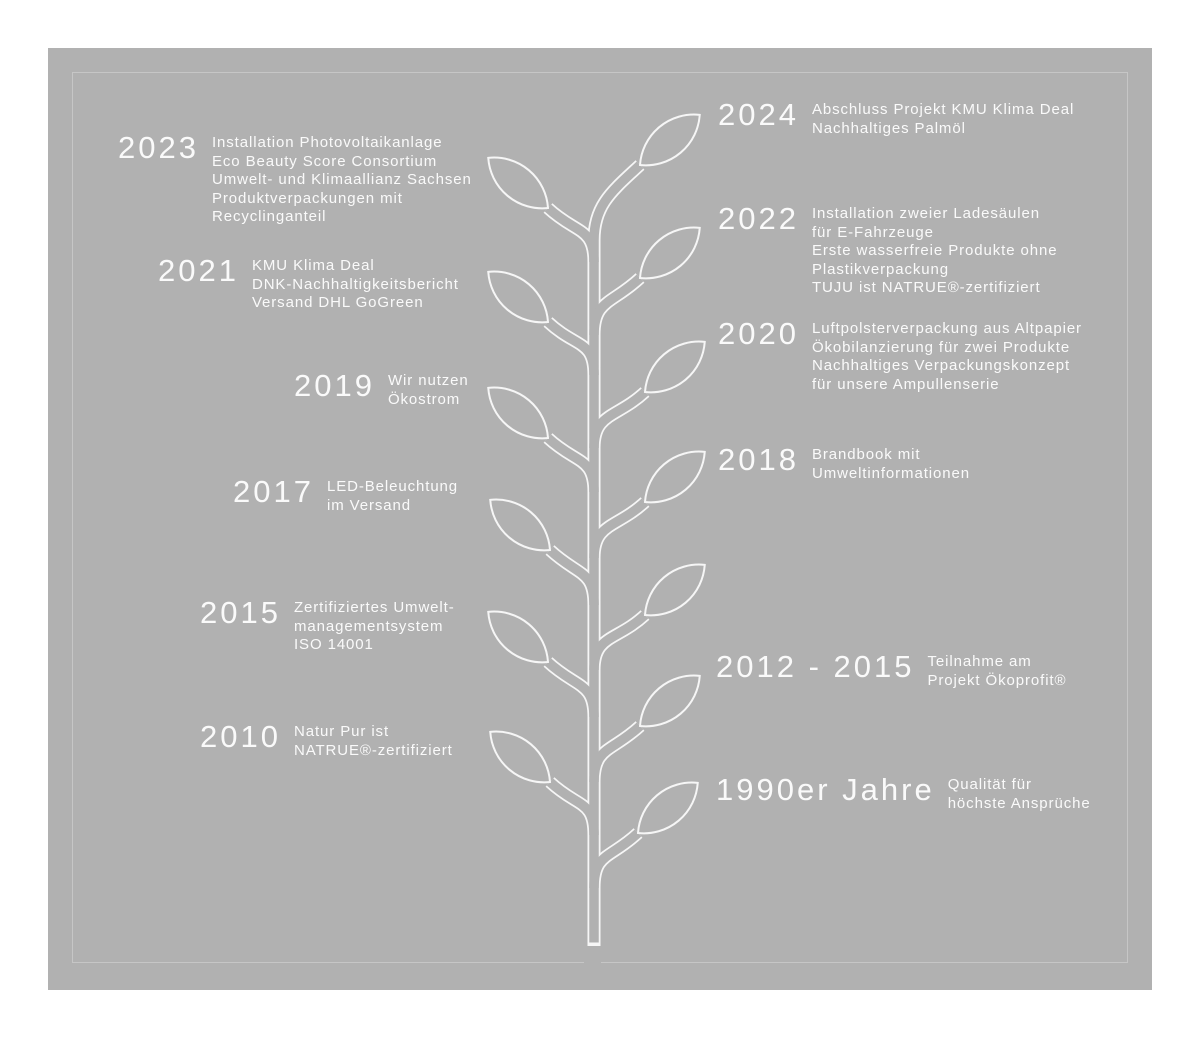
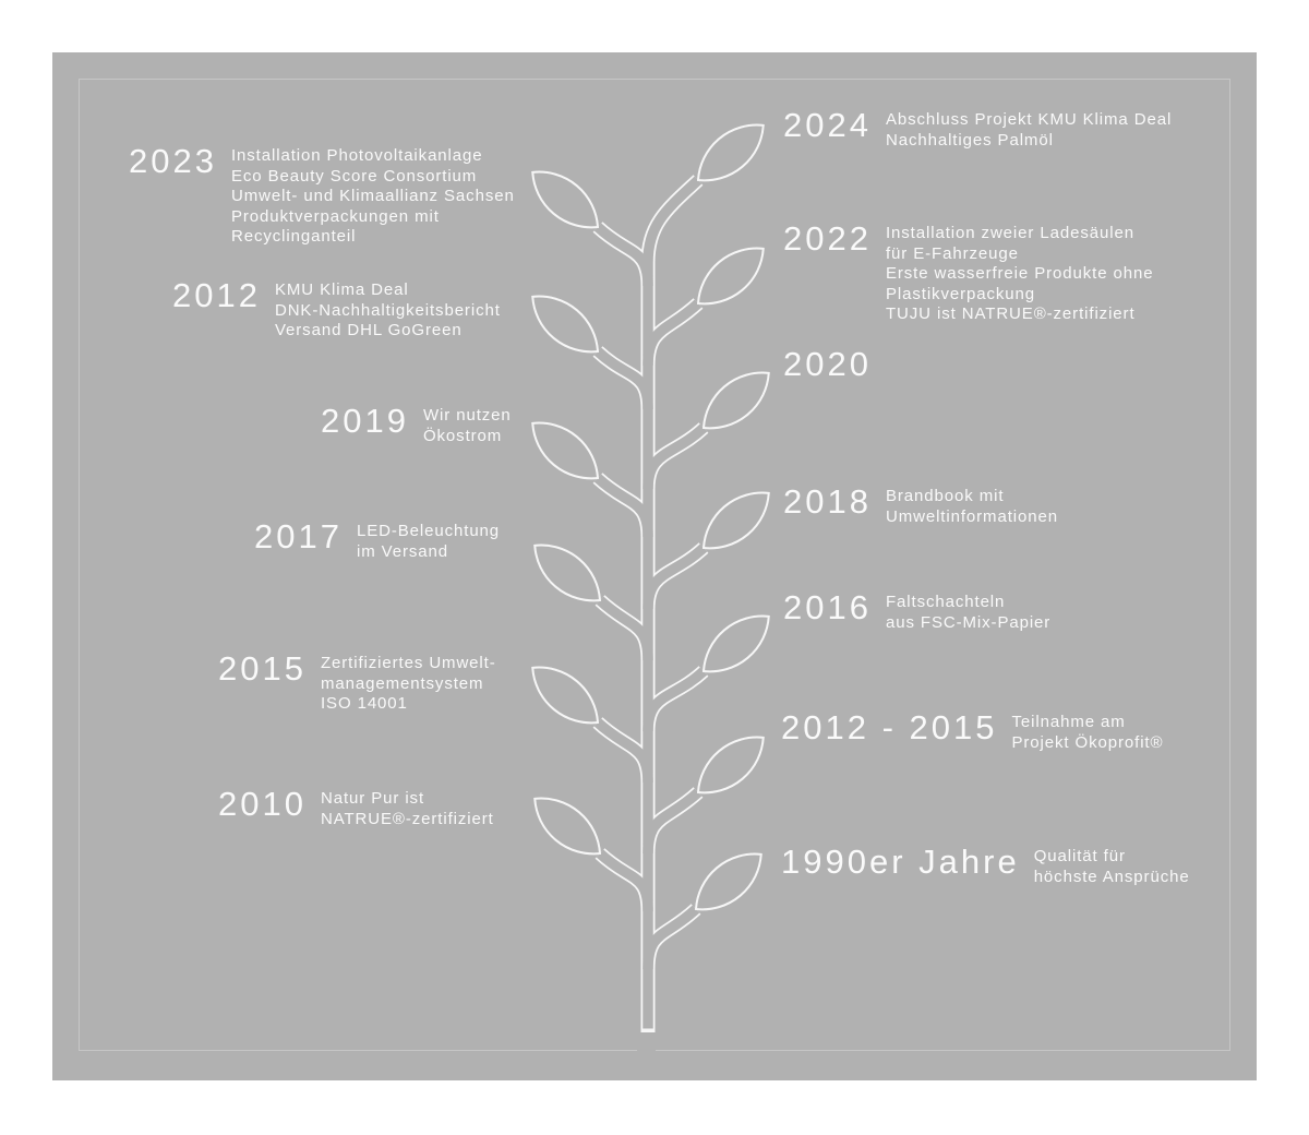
  2023
  Installation Photovoltaikanlage
  Eco Beauty Score Consortium
  Umwelt- und Klimaallianz Sachsen
  Produktverpackungen mit
  Recyclinganteil
- 2021
+ 2012
  KMU Klima Deal
  DNK-Nachhaltigkeitsbericht
  Versand DHL GoGreen
  2019
  Wir nutzen
  Ökostrom
  2017
  LED-Beleuchtung
  im Versand
  2015
  Zertifiziertes Umwelt-
  managementsystem
  ISO 14001
  2010
  Natur Pur ist
  NATRUE®-zertifiziert
  2024
  Abschluss Projekt KMU Klima Deal
  Nachhaltiges Palmöl
  2022
  Installation zweier Ladesäulen
  für E-Fahrzeuge
  Erste wasserfreie Produkte ohne
  Plastikverpackung
  TUJU ist NATRUE®-zertifiziert
  2020
- Luftpolsterverpackung aus Altpapier
- Ökobilanzierung für zwei Produkte
- Nachhaltiges Verpackungskonzept
- für unsere Ampullenserie
  2018
  Brandbook mit
  Umweltinformationen
+ 2016
+ Faltschachteln
+ aus FSC-Mix-Papier
  2012 - 2015
  Teilnahme am
  Projekt Ökoprofit®
  1990er Jahre
  Qualität für
  höchste Ansprüche
